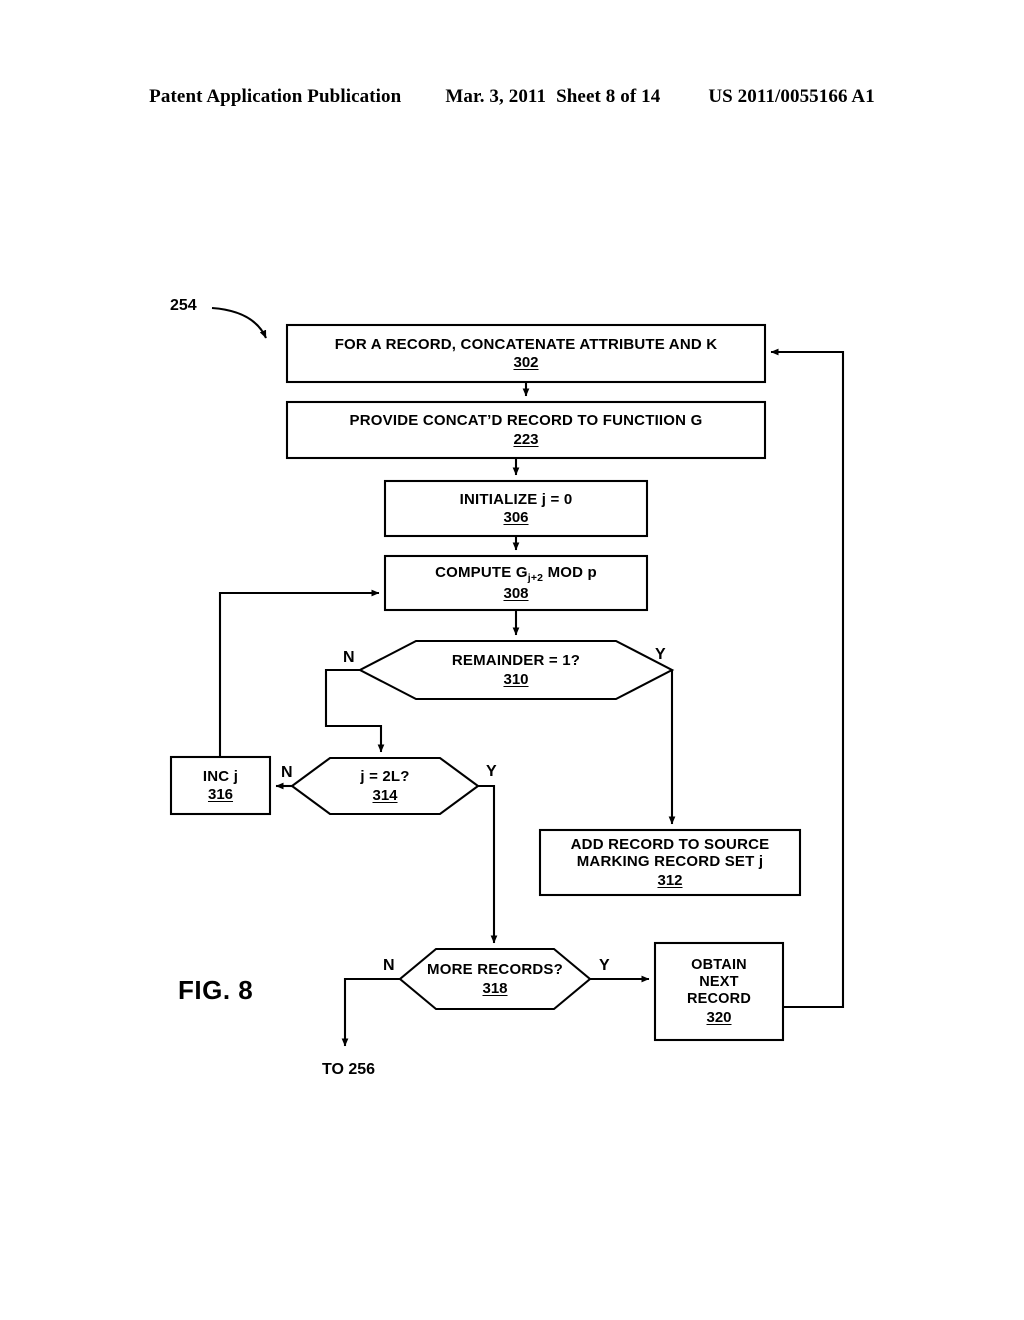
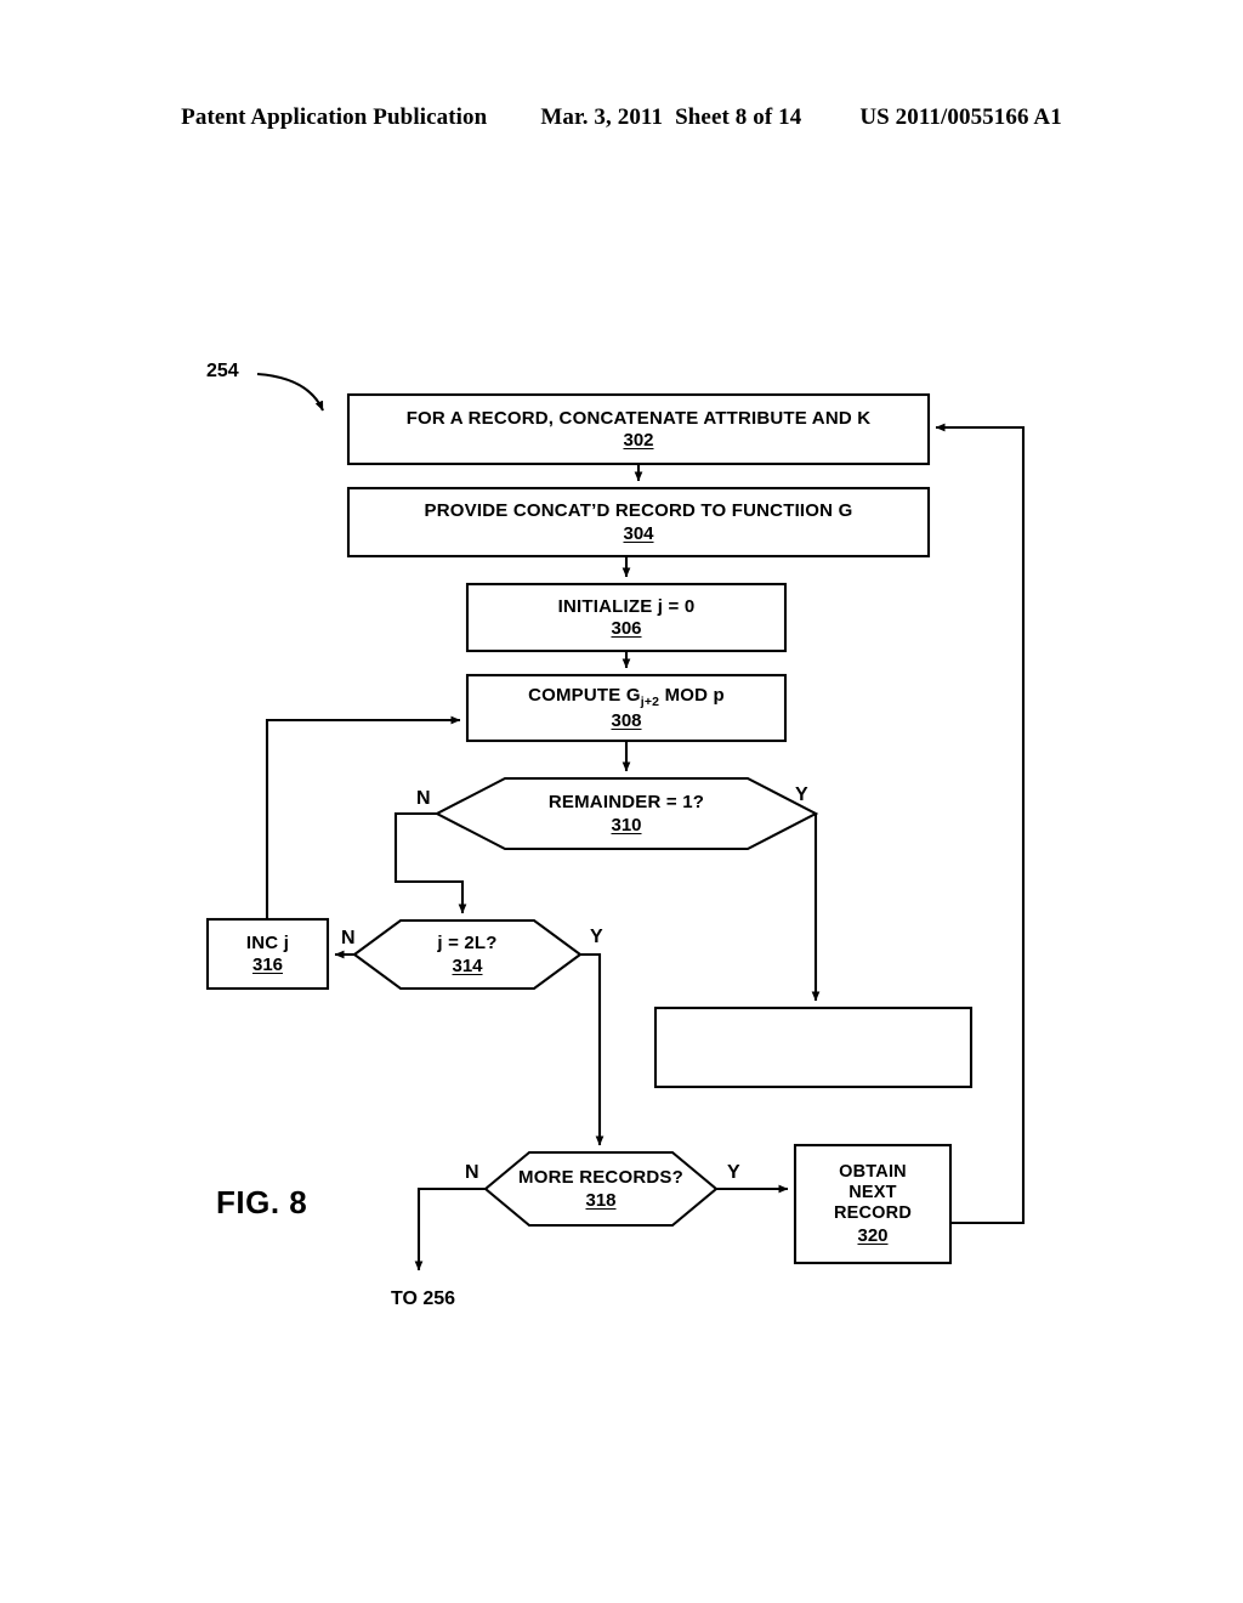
  Patent Application Publication
  Mar. 3, 2011
  Sheet 8 of 14
  US 2011/0055166 A1
  FOR A RECORD, CONCATENATE ATTRIBUTE AND K
  302
  PROVIDE CONCAT’D RECORD TO FUNCTIION G
- 223
+ 304
  INITIALIZE j = 0
  306
  COMPUTE Gj+2 MOD p
  308
  REMAINDER = 1?
  310
- ADD RECORD TO SOURCE
- MARKING RECORD SET j
- 312
  j = 2L?
  314
  INC j
  316
  MORE RECORDS?
  318
  OBTAIN
  NEXT
  RECORD
  320
  N
  Y
  N
  Y
  N
  Y
  254
  FIG. 8
  TO 256
